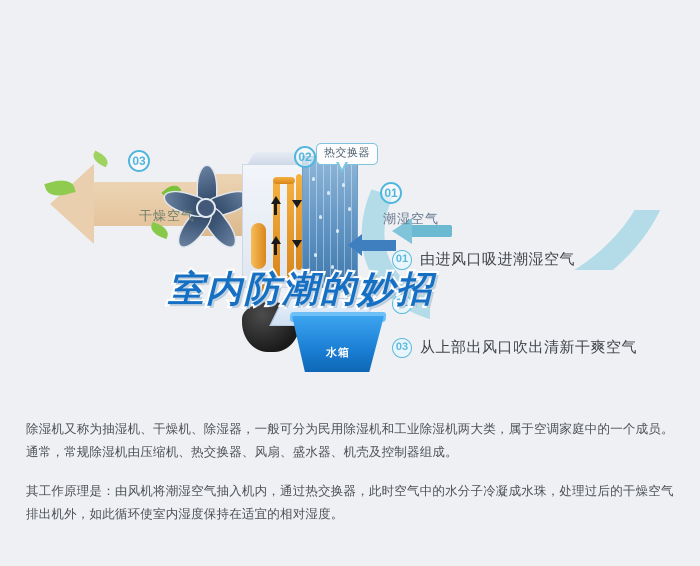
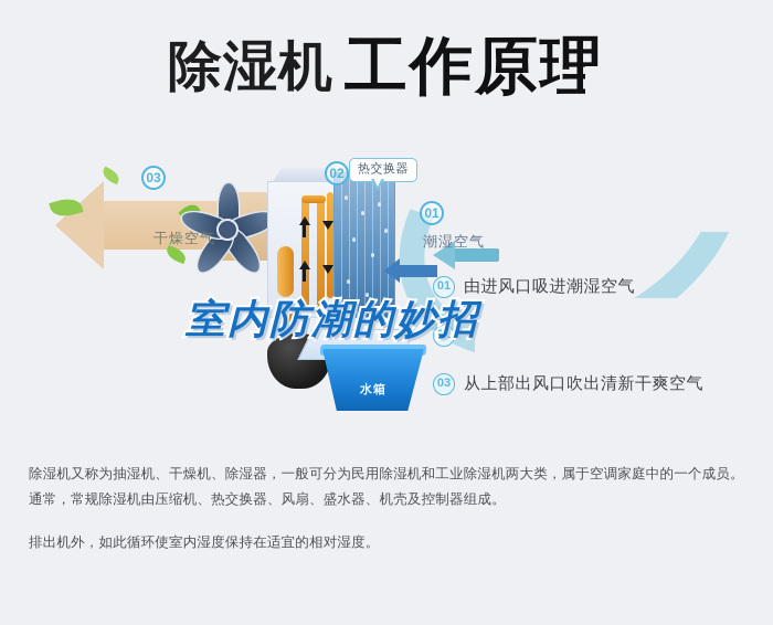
+ 除湿机 工作原理
  水箱
  03
  干燥空气
  02
  热交换器
  01
  潮湿空气
  01
  由进风口吸进潮湿空气
  02
  03
  从上部出风口吹出清新干爽空气
  室内防潮的妙招
  除湿机又称为抽湿机、干燥机、除湿器，一般可分为民用除湿机和工业除湿机两大类，属于空调家庭中的一个成员。
  通常，常规除湿机由压缩机、热交换器、风扇、盛水器、机壳及控制器组成。
- 其工作原理是：由风机将潮湿空气抽入机内，通过热交换器，此时空气中的水分子冷凝成水珠，处理过后的干燥空气
  排出机外，如此循环使室内湿度保持在适宜的相对湿度。
